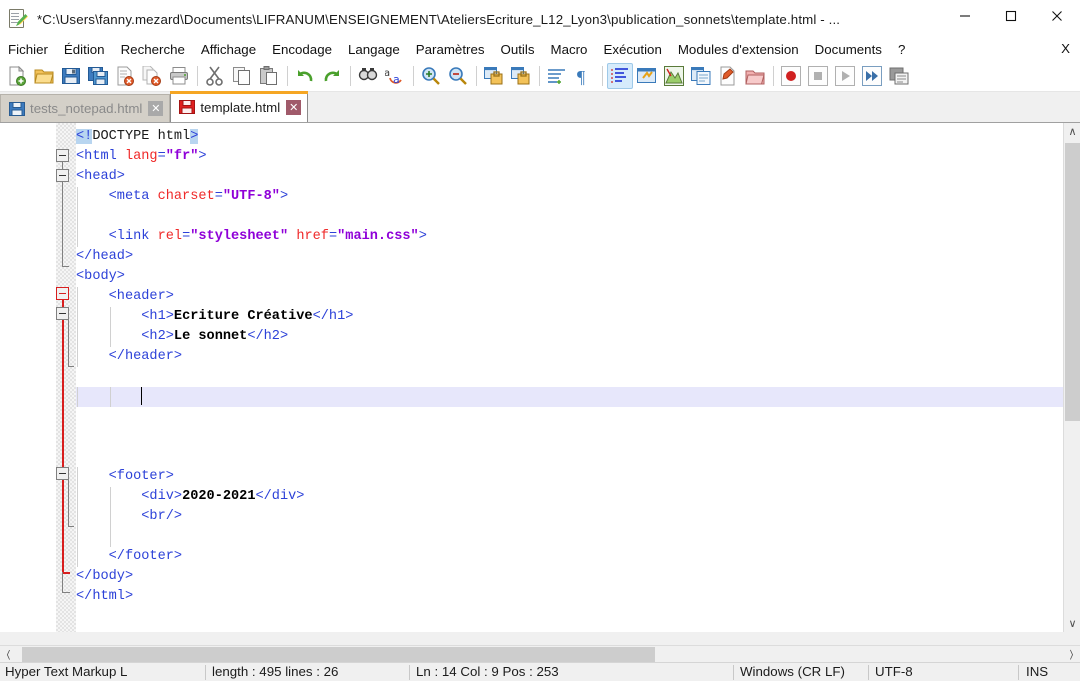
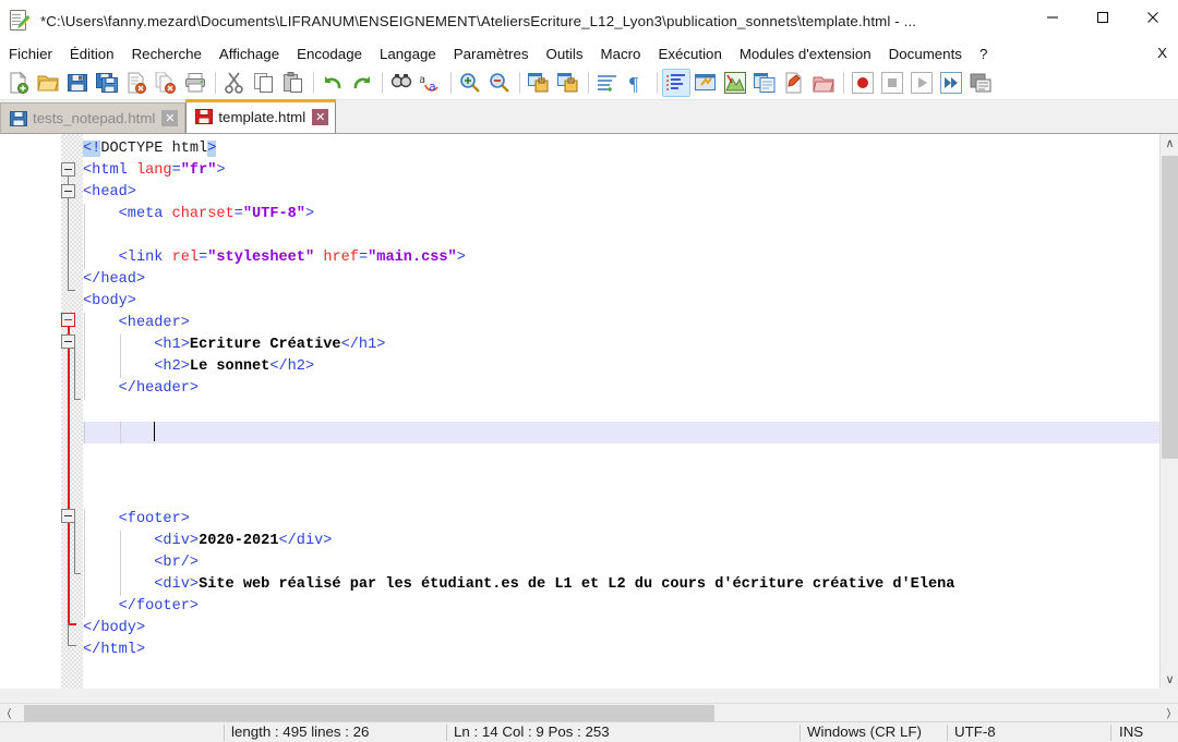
  *C:\Users\fanny.mezard\Documents\LIFRANUM\ENSEIGNEMENT\AteliersEcriture_L12_Lyon3\publication_sonnets\template.html - ...
  Fichier
  Édition
  Recherche
  Affichage
  Encodage
  Langage
  Paramètres
  Outils
  Macro
  Exécution
  Modules d'extension
  Documents
  ?
  X
  a
  a
  ¶
  tests_notepad.html
  ✕
  template.html
  ✕
  <!DOCTYPE html>
  <html lang="fr">
  <head>
  <meta charset="UTF-8">
  <link rel="stylesheet" href="main.css">
  </head>
  <body>
  <header>
  <h1>Ecriture Créative</h1>
  <h2>Le sonnet</h2>
  </header>
  <footer>
  <div>2020-2021</div>
  <br/>
+ <div>Site web réalisé par les étudiant.es de L1 et L2 du cours d'écriture créative d'Elena
  </footer>
  </body>
  </html>
  ∧
  ∨
  〈
  〉
- Hyper Text Markup L
  length : 495 lines : 26
  Ln : 14 Col : 9 Pos : 253
  Windows (CR LF)
  UTF-8
  INS
